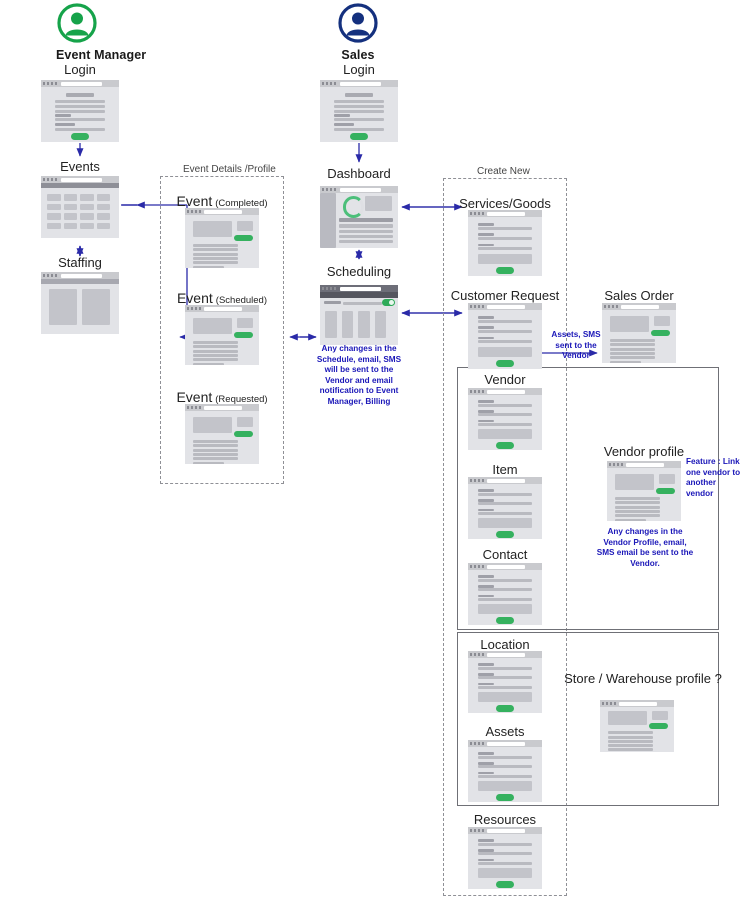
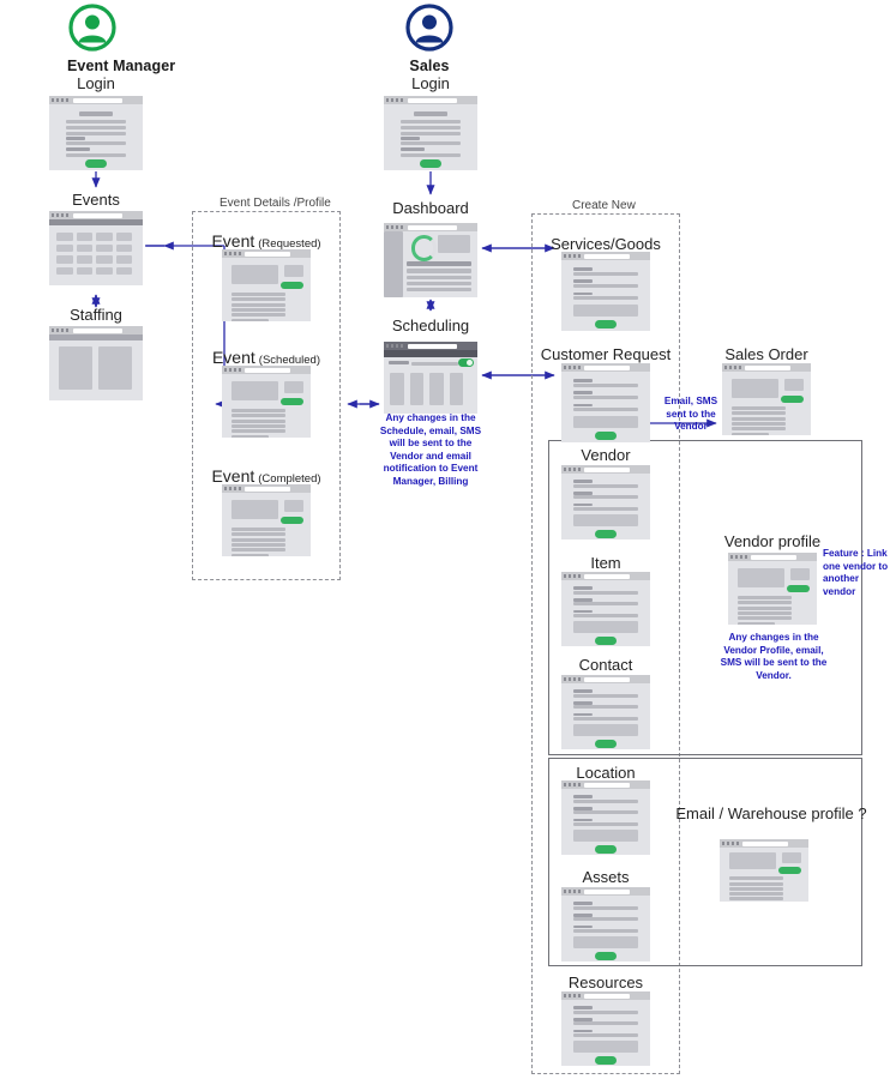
  Event Manager
  Sales
  Event Details /Profile
  Create New
  Login
  Events
  Staffing
- Event (Completed)
+ Event (Requested)
  Event (Scheduled)
- Event (Requested)
+ Event (Completed)
  Login
  Dashboard
  Scheduling
  Services/Goods
  Customer Request
  Vendor
  Item
  Contact
  Location
  Assets
  Resources
  Sales Order
  Vendor profile
- Store / Warehouse profile ?
+ Email / Warehouse profile ?
  Any changes in the Schedule, email, SMS will be sent to the Vendor and email notification to Event Manager, Billing
- Assets, SMS sent to the Vendor
+ Email, SMS sent to the Vendor
  Feature : Link one vendor to another vendor
- Any changes in the Vendor Profile, email, SMS email be sent to the Vendor.
+ Any changes in the Vendor Profile, email, SMS will be sent to the Vendor.
